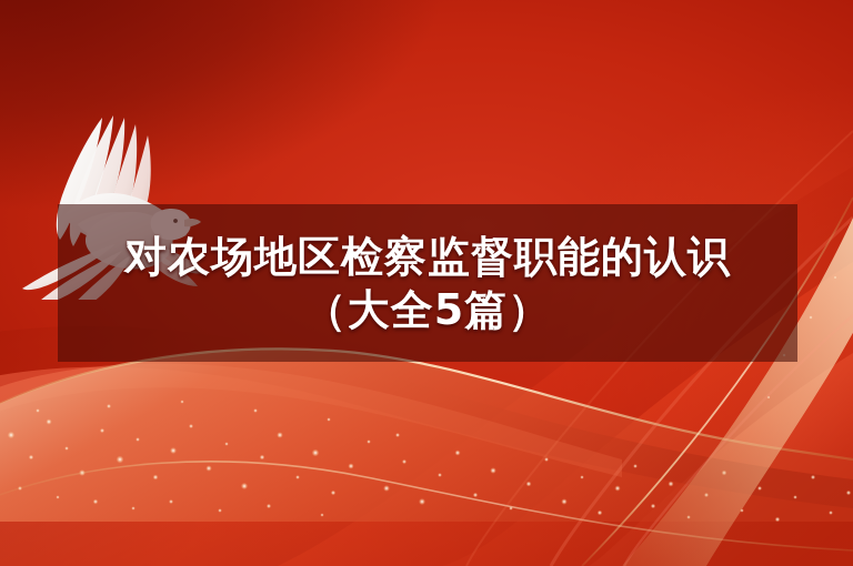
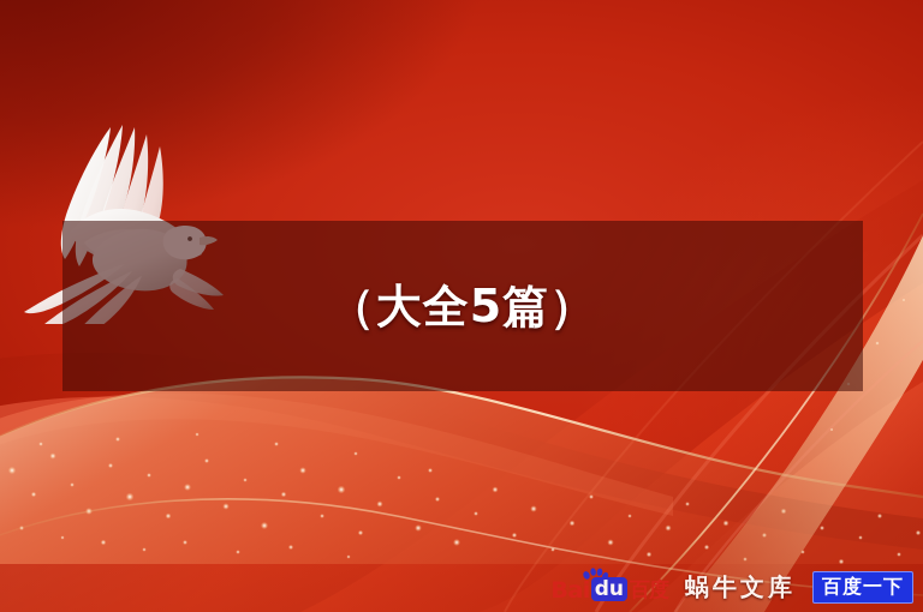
- 对农场地区检察监督职能的认识
  （大全5篇）
+ Bai
+ du
+ 百度
+ 蜗牛文库
+ 百度一下
